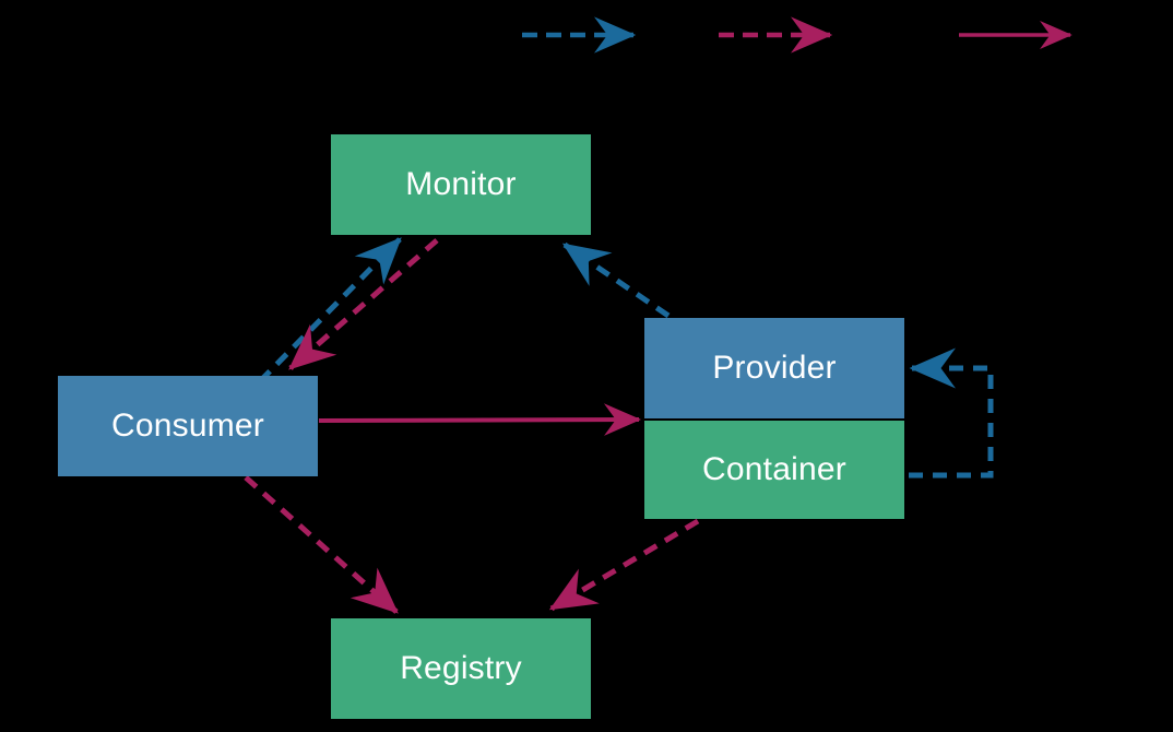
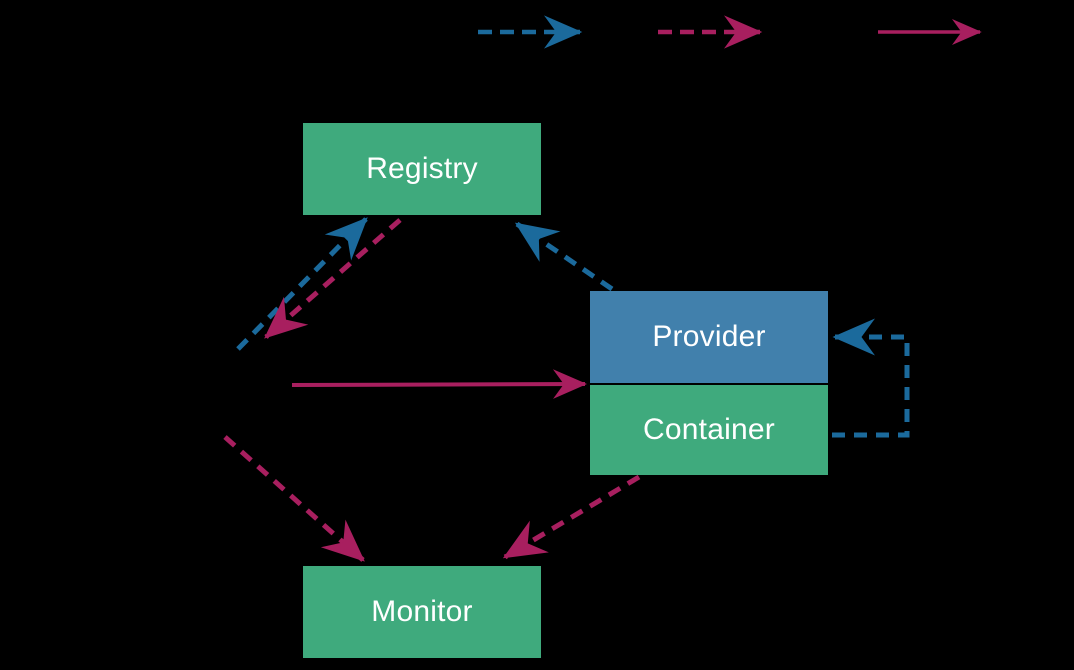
- Monitor
+ Registry
- Consumer
  Provider
  Container
- Registry
+ Monitor
